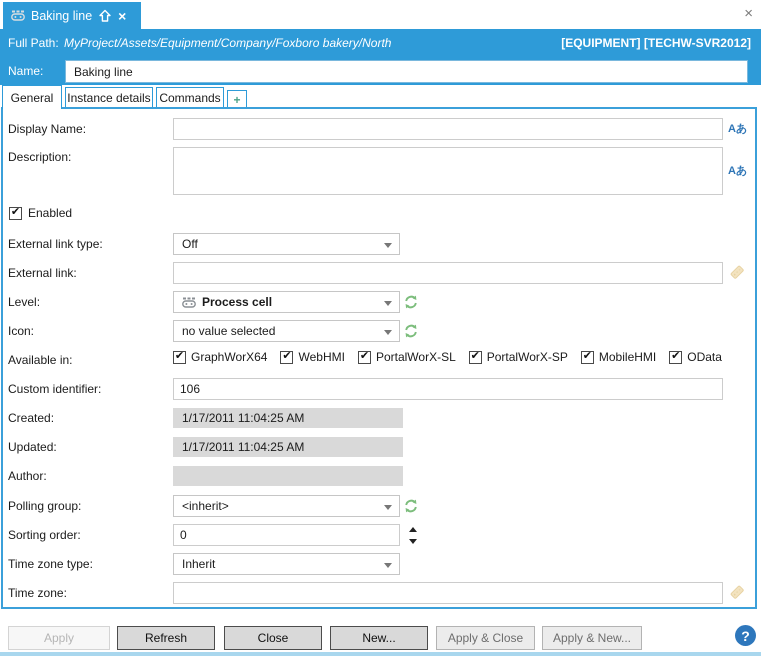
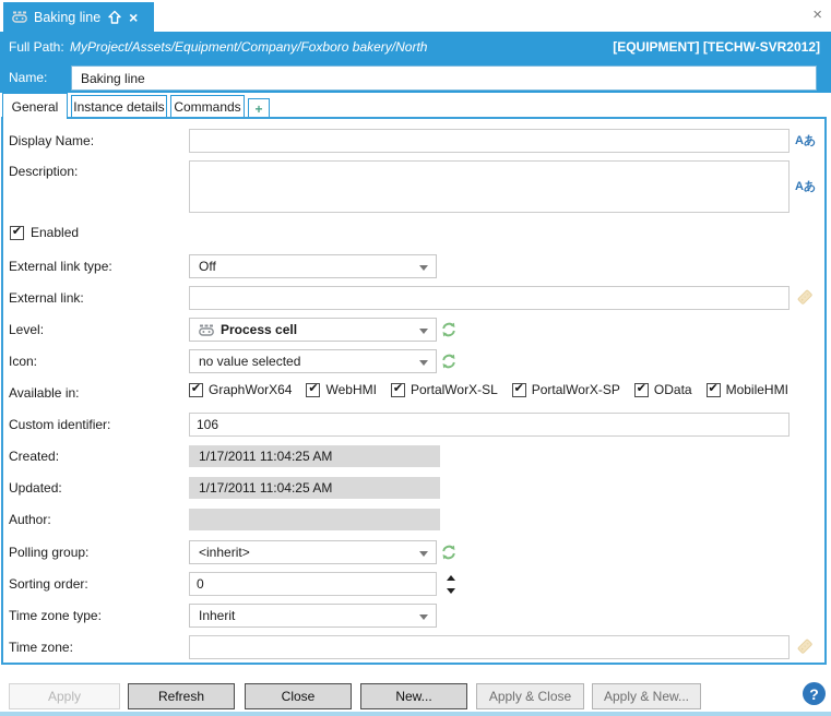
  Baking line
  ×
  ×
  Full Path:
  MyProject/Assets/Equipment/Company/Foxboro bakery/North
  [EQUIPMENT] [TECHW-SVR2012]
  Name:
  Baking line
  General
  Instance details
  Commands
  +
  Display Name:
  Aあ
  Description:
  Aあ
  ✔
  Enabled
  External link type:
  Off
  External link:
  Level:
  Process cell
  Icon:
  no value selected
  Available in:
  ✔
  GraphWorX64
  ✔
  WebHMI
  ✔
  PortalWorX-SL
  ✔
  PortalWorX-SP
  ✔
- MobileHMI
+ OData
  ✔
- OData
+ MobileHMI
  Custom identifier:
  106
  Created:
  1/17/2011 11:04:25 AM
  Updated:
  1/17/2011 11:04:25 AM
  Author:
  Polling group:
  <inherit>
  Sorting order:
  0
  Time zone type:
  Inherit
  Time zone:
  Apply
  Refresh
  Close
  New...
  Apply & Close
  Apply & New...
  ?
